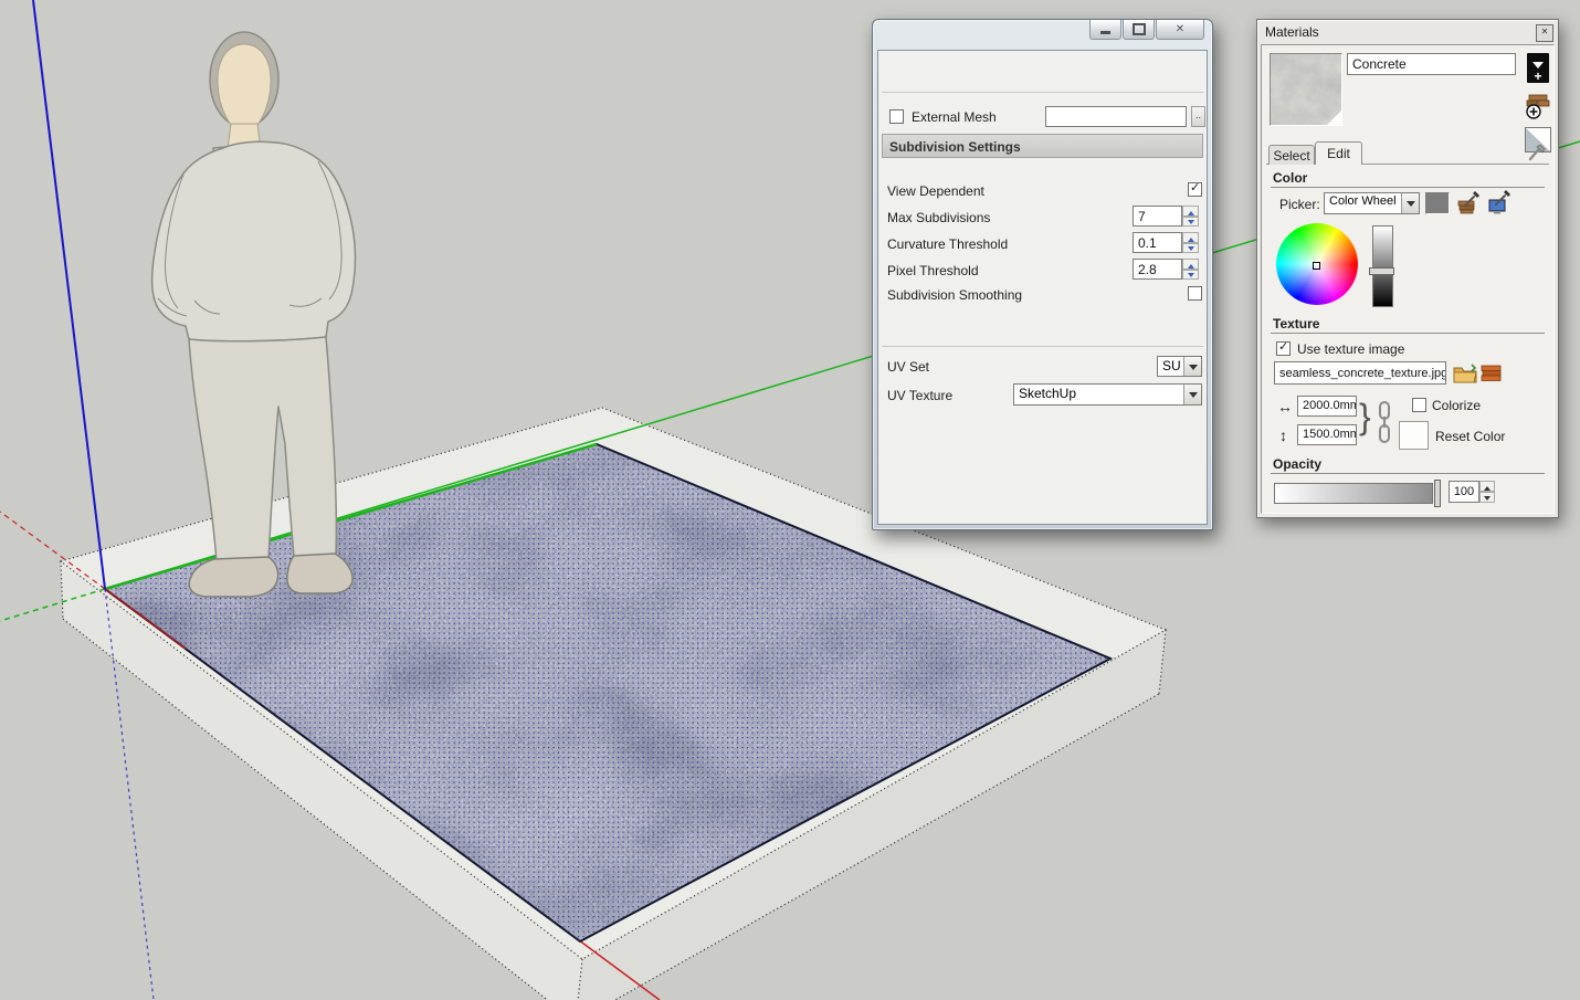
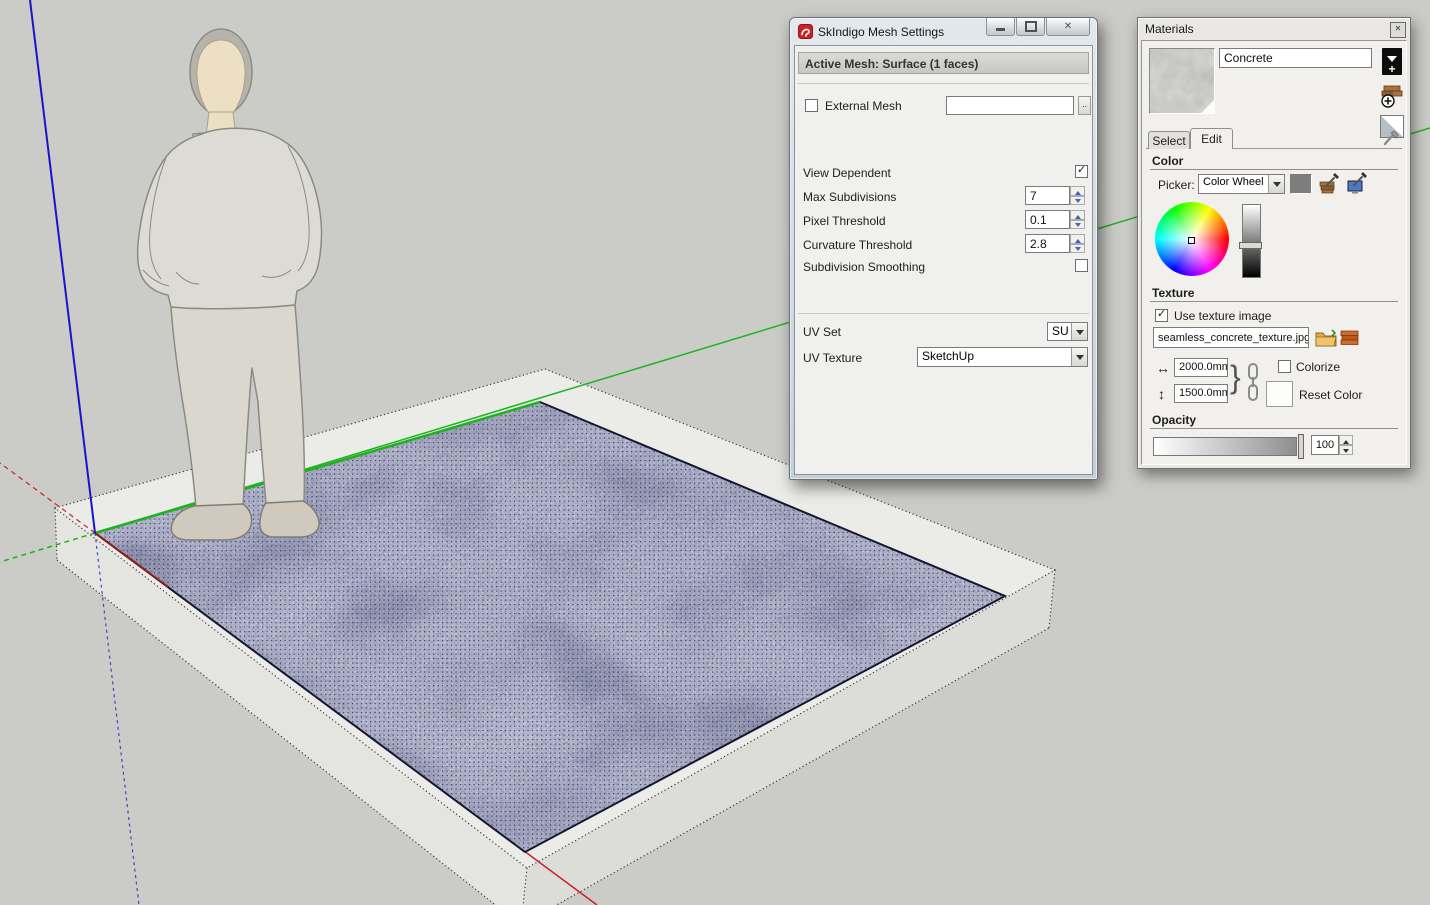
+ SkIndigo Mesh Settings
  ✕
+ Active Mesh: Surface (1 faces)
  External Mesh
  ..
- Subdivision Settings
  View Dependent
  Max Subdivisions
  7
- Curvature Threshold
+ Pixel Threshold
  0.1
- Pixel Threshold
+ Curvature Threshold
  2.8
  Subdivision Smoothing
  UV Set
  SU
  UV Texture
  SketchUp
  Materials
  ✕
  Concrete
  +
  Select
  Edit
  Color
  Picker:
  Color Wheel
  Texture
  Use texture image
  seamless_concrete_texture.jpg
  ↔
  2000.0mm
  ↕
  1500.0mm
  }
  Colorize
  Reset Color
  Opacity
  100
